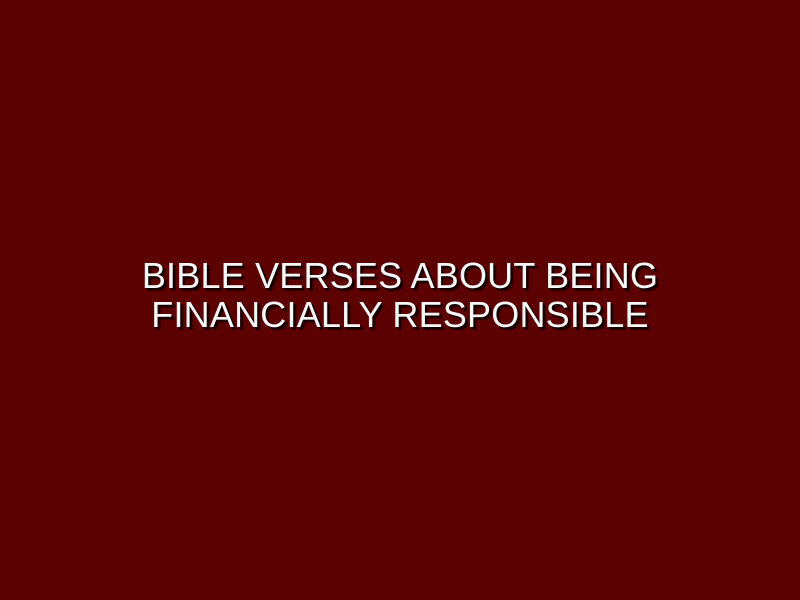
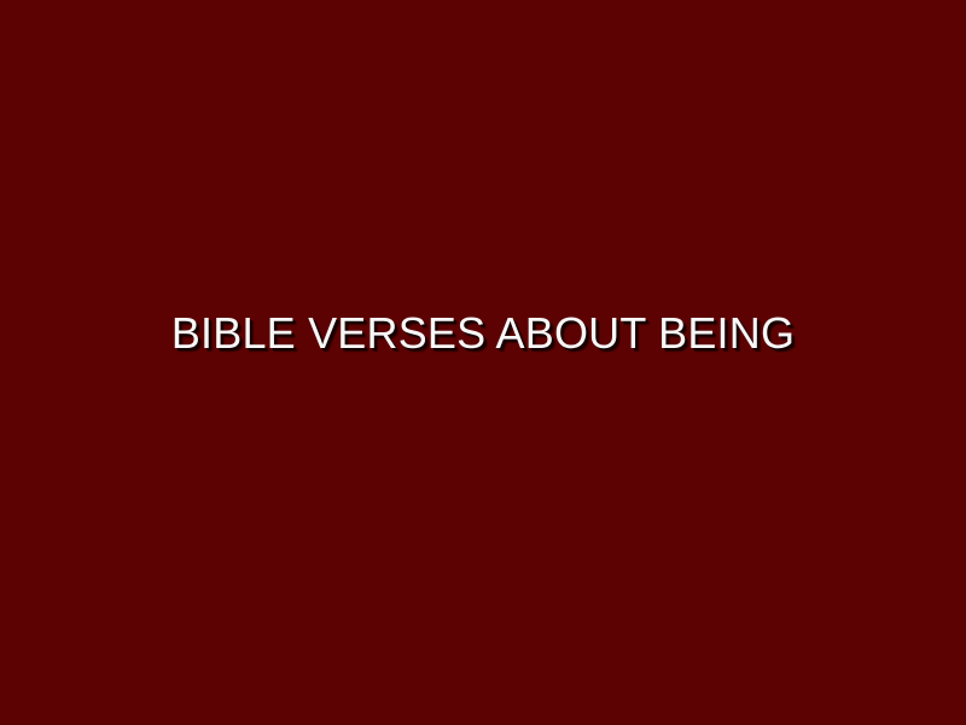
  BIBLE VERSES ABOUT BEING
- FINANCIALLY RESPONSIBLE
